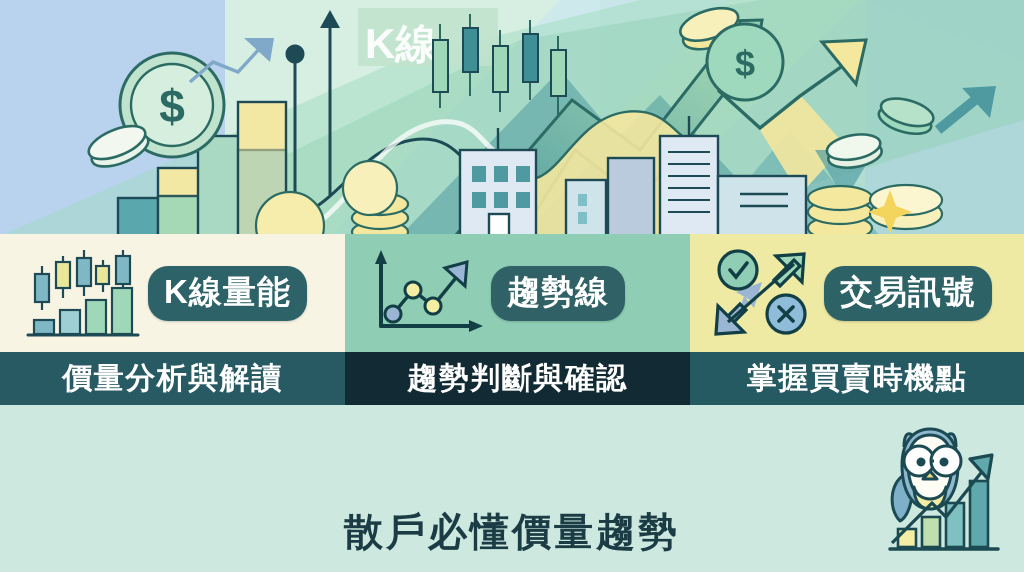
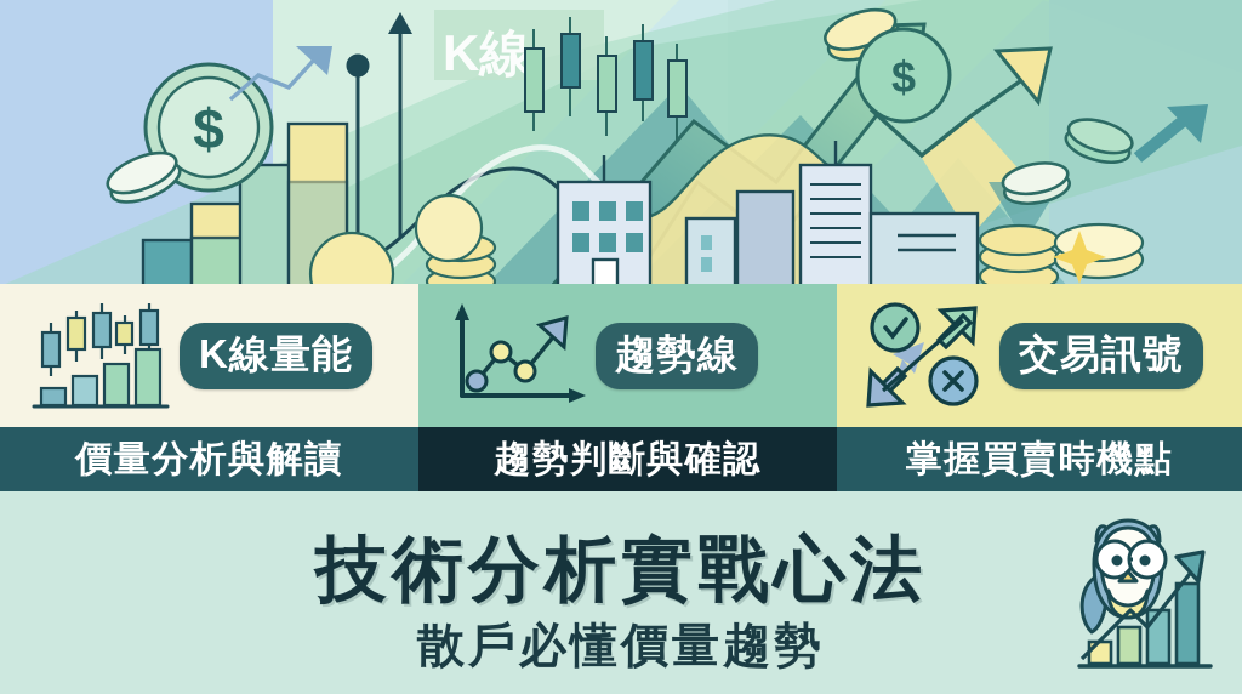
  K線
  $
  $
  K線量能
  趨勢線
  交易訊號
  價量分析與解讀
  趨勢判斷與確認
  掌握買賣時機點
+ 技術分析實戰心法
  散戶必懂價量趨勢
